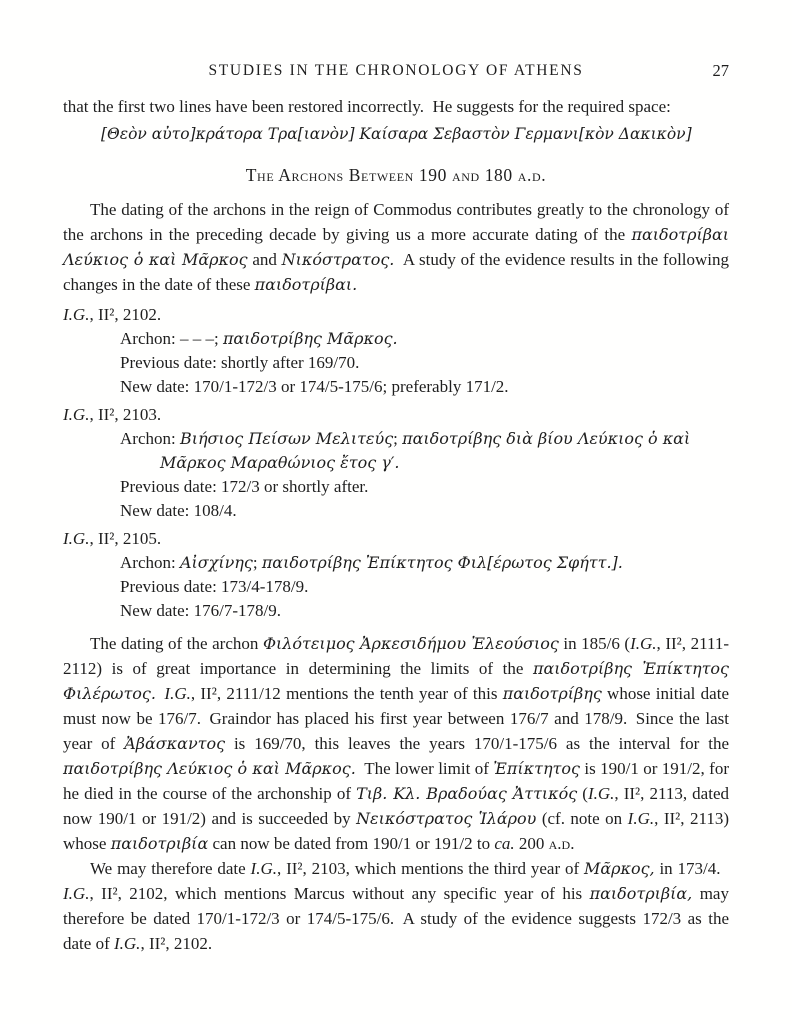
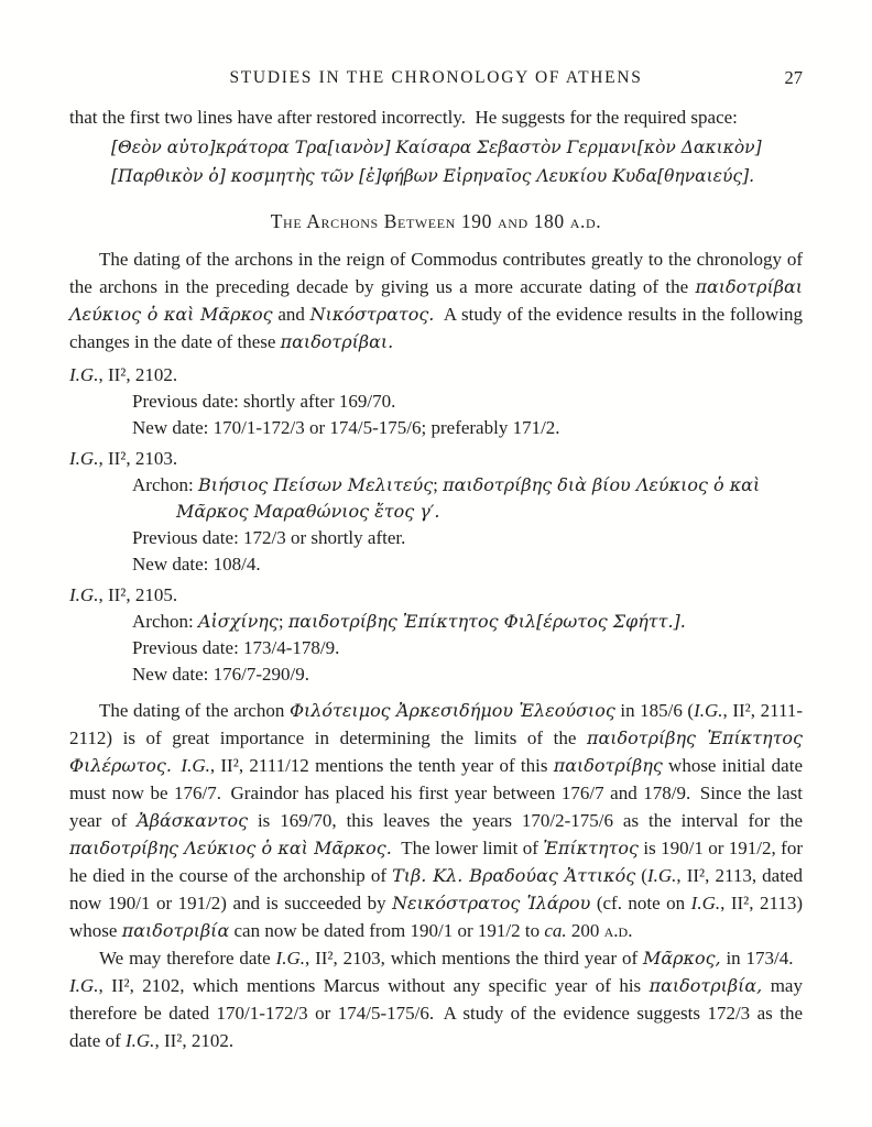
  STUDIES IN THE CHRONOLOGY OF ATHENS
  27
- that the first two lines have been restored incorrectly. He suggests for the required space:
+ that the first two lines have after restored incorrectly. He suggests for the required space:
  [Θεὸν αὐτο]κράτορα Τρα[ιανὸν] Καίσαρα Σεβαστὸν Γερμανι[κὸν Δακικὸν]
+ [Παρθικὸν ὁ] κοσμητὴς τῶν [ἐ]φήβων Εἰρηναῖος Λευκίου Κυδα[θηναιεύς].
  The Archons Between 190 and 180 a.d.
  The dating of the archons in the reign of Commodus contributes greatly to the chronology of the archons in the preceding decade by giving us a more accurate dating of the παιδοτρίβαι Λεύκιος ὁ καὶ Μᾶρκος and Νικόστρατος. A study of the evidence results in the following changes in the date of these παιδοτρίβαι.
  I.G., II², 2102.
- Archon: – – –; παιδοτρίβης Μᾶρκος.
  Previous date: shortly after 169/70.
  New date: 170/1-172/3 or 174/5-175/6; preferably 171/2.
  I.G., II², 2103.
  Archon: Βιήσιος Πείσων Μελιτεύς; παιδοτρίβης διὰ βίου Λεύκιος ὁ καὶ Μᾶρκος Μαραθώνιος ἔτος γ′.
  Previous date: 172/3 or shortly after.
  New date: 108/4.
  I.G., II², 2105.
  Archon: Αἰσχίνης; παιδοτρίβης Ἐπίκτητος Φιλ[έρωτος Σφήττ.].
  Previous date: 173/4-178/9.
- New date: 176/7-178/9.
+ New date: 176/7-290/9.
- The dating of the archon Φιλότειμος Ἀρκεσιδήμου Ἐλεούσιος in 185/6 (I.G., II², 2111-2112) is of great importance in determining the limits of the παιδοτρίβης Ἐπίκτητος Φιλέρωτος. I.G., II², 2111/12 mentions the tenth year of this παιδοτρίβης whose initial date must now be 176/7. Graindor has placed his first year between 176/7 and 178/9. Since the last year of Ἀβάσκαντος is 169/70, this leaves the years 170/1-175/6 as the interval for the παιδοτρίβης Λεύκιος ὁ καὶ Μᾶρκος. The lower limit of Ἐπίκτητος is 190/1 or 191/2, for he died in the course of the archonship of Τιβ. Κλ. Βραδούας Ἀττικός (I.G., II², 2113, dated now 190/1 or 191/2) and is succeeded by Νεικόστρατος Ἱλάρου (cf. note on I.G., II², 2113) whose παιδοτριβία can now be dated from 190/1 or 191/2 to ca. 200 a.d.
+ The dating of the archon Φιλότειμος Ἀρκεσιδήμου Ἐλεούσιος in 185/6 (I.G., II², 2111-2112) is of great importance in determining the limits of the παιδοτρίβης Ἐπίκτητος Φιλέρωτος. I.G., II², 2111/12 mentions the tenth year of this παιδοτρίβης whose initial date must now be 176/7. Graindor has placed his first year between 176/7 and 178/9. Since the last year of Ἀβάσκαντος is 169/70, this leaves the years 170/2-175/6 as the interval for the παιδοτρίβης Λεύκιος ὁ καὶ Μᾶρκος. The lower limit of Ἐπίκτητος is 190/1 or 191/2, for he died in the course of the archonship of Τιβ. Κλ. Βραδούας Ἀττικός (I.G., II², 2113, dated now 190/1 or 191/2) and is succeeded by Νεικόστρατος Ἱλάρου (cf. note on I.G., II², 2113) whose παιδοτριβία can now be dated from 190/1 or 191/2 to ca. 200 a.d.
  We may therefore date I.G., II², 2103, which mentions the third year of Μᾶρκος, in 173/4. I.G., II², 2102, which mentions Marcus without any specific year of his παιδοτριβία, may therefore be dated 170/1-172/3 or 174/5-175/6. A study of the evidence suggests 172/3 as the date of I.G., II², 2102.
